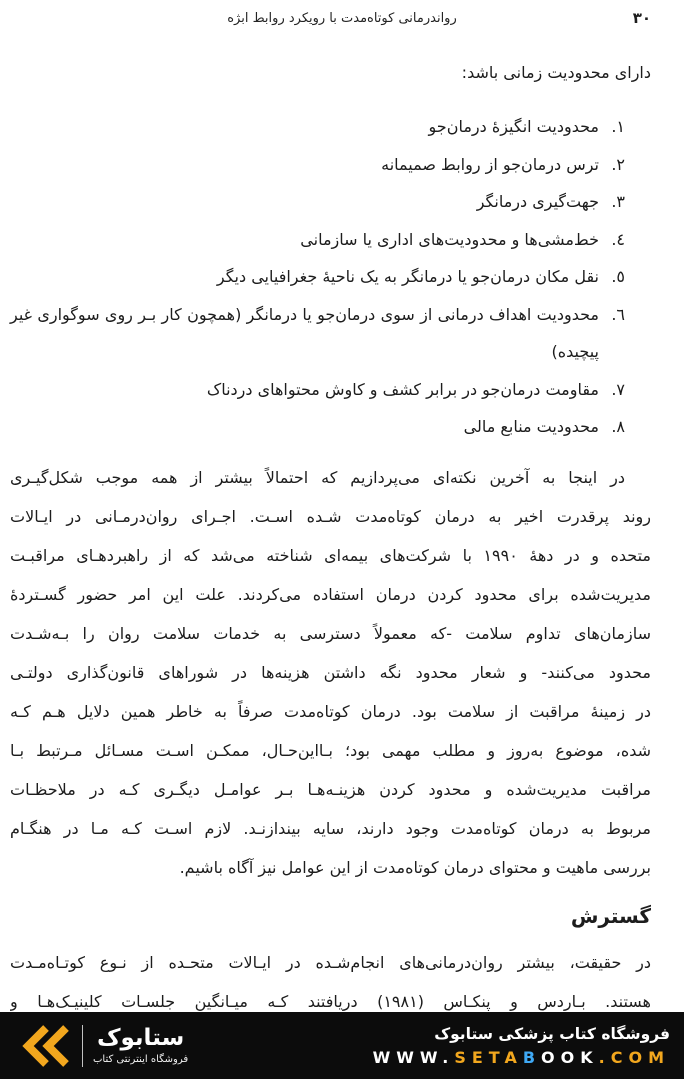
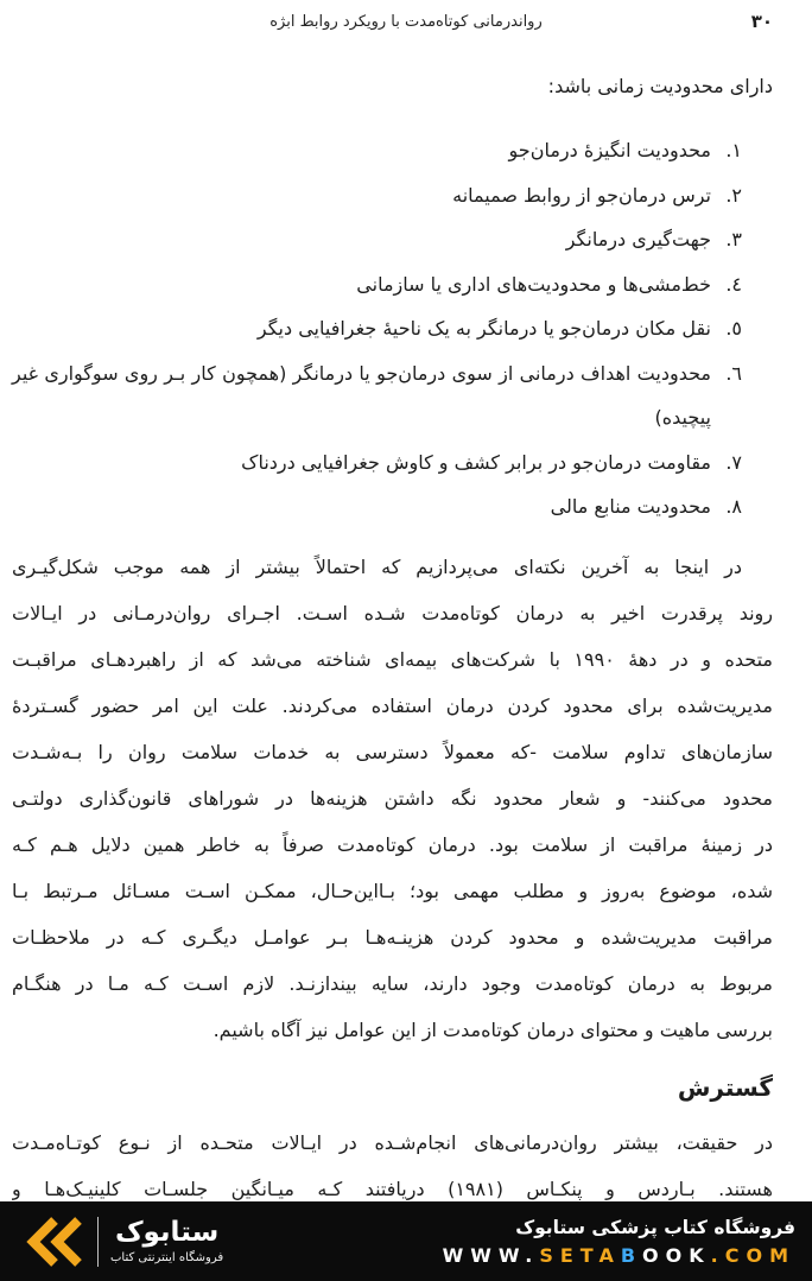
  رواندرمانی کوتاه‌مدت با رویکرد روابط ابژه
  ۳۰
  دارای محدودیت زمانی باشد:
  ۱.
  محدودیت انگیزهٔ درمانجو
  ۲.
  ترس درمان‌جو از روابط صمیمانه
  ۳.
  جهتگیری درمانگر
  ٤.
  خط‌مشیها و محدودیت‌های اداری یا سازمانی
  ٥.
  نقل مکان درمان‌جو یا درمانگر به یک ناحیهٔ جغرافیایی دیگر
  ٦.
  محدودیت اهداف درمانی از سوی درمان‌جو یا درمانگر (همچون کار بـر روی سوگواری غیر پیچیده)
  ۷.
- مقاومت درمان‌جو در برابر کشف و کاوش محتواهای دردناک
+ مقاومت درمان‌جو در برابر کشف و کاوش جغرافیایی دردناک
  ۸.
  محدودیت منابع مالی
  در اینجا به آخرین نکته‌ای می‌پردازیم که احتمالاً بیشتر از همه موجب شکلگیـری
  روند پرقدرت اخیر به درمان کوتاه‌مدت شـده اسـت. اجـرای روان‌درمـانی در ایـالات
  متحده و در دههٔ ۱۹۹۰ با شرکت‌های بیمه‌ای شناخته می‌شد که از راهبردهـای مراقبـت
  مدیریت‌شده برای محدود کردن درمان استفاده می‌کردند. علت این امر حضور گسـتردهٔ
  سازمان‌های تداوم سلامت -که معمولاً دسترسی به خدمات سلامت روان را بـه‌شـدت
  محدود می‌کنند- و شعار محدود نگه داشتن هزینه‌ها در شوراهای قانون‌گذاری دولتـی
  در زمینهٔ مراقبت از سلامت بود. درمان کوتاه‌مدت صرفاً به خاطر همین دلایل هـم کـه
  شده، موضوع به‌روز و مطلب مهمی بود؛ بـااین‌حـال، ممکـن اسـت مسـائل مـرتبط بـا
  مراقبت مدیریت‌شده و محدود کردن هزینـه‌هـا بـر عوامـل دیگـری کـه در ملاحظـات
  مربوط به درمان کوتاه‌مدت وجود دارند، سایه بیندازنـد. لازم اسـت کـه مـا در هنگـام
  بررسی ماهیت و محتوای درمان کوتاهمدت از این عوامل نیز آگاه باشیم.
  گسترش
  در حقیقت، بیشتر روان‌درمانی‌های انجام‌شـده در ایـالات متحـده از نـوع کوتـاهمـدت
  هستند. بـاردس و پنکـاس (۱۹۸۱) دریافتند کـه میـانگین جلسـات کلینیـک‌هـا و
  فروشگاه کتاب پزشکی ستابوک
  WWW.SETABOOK.COM
  ستابوک
  فروشگاه اینترنتی کتاب
